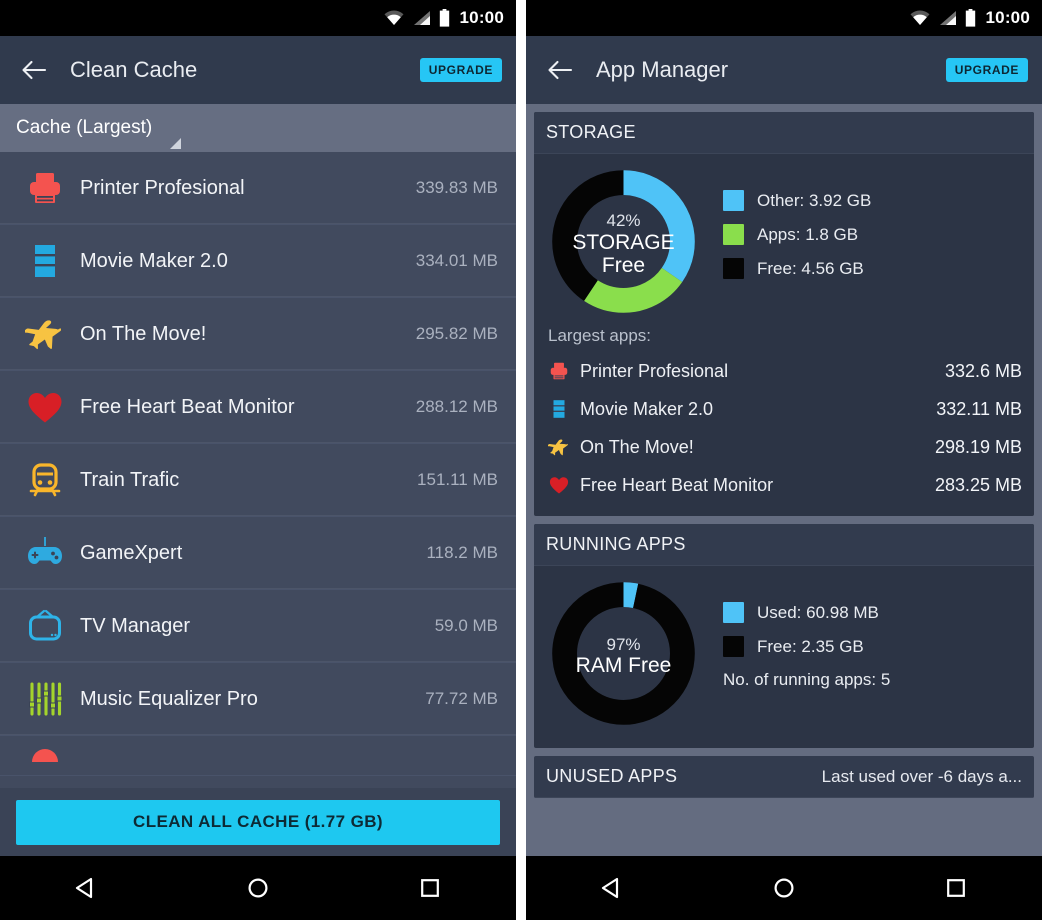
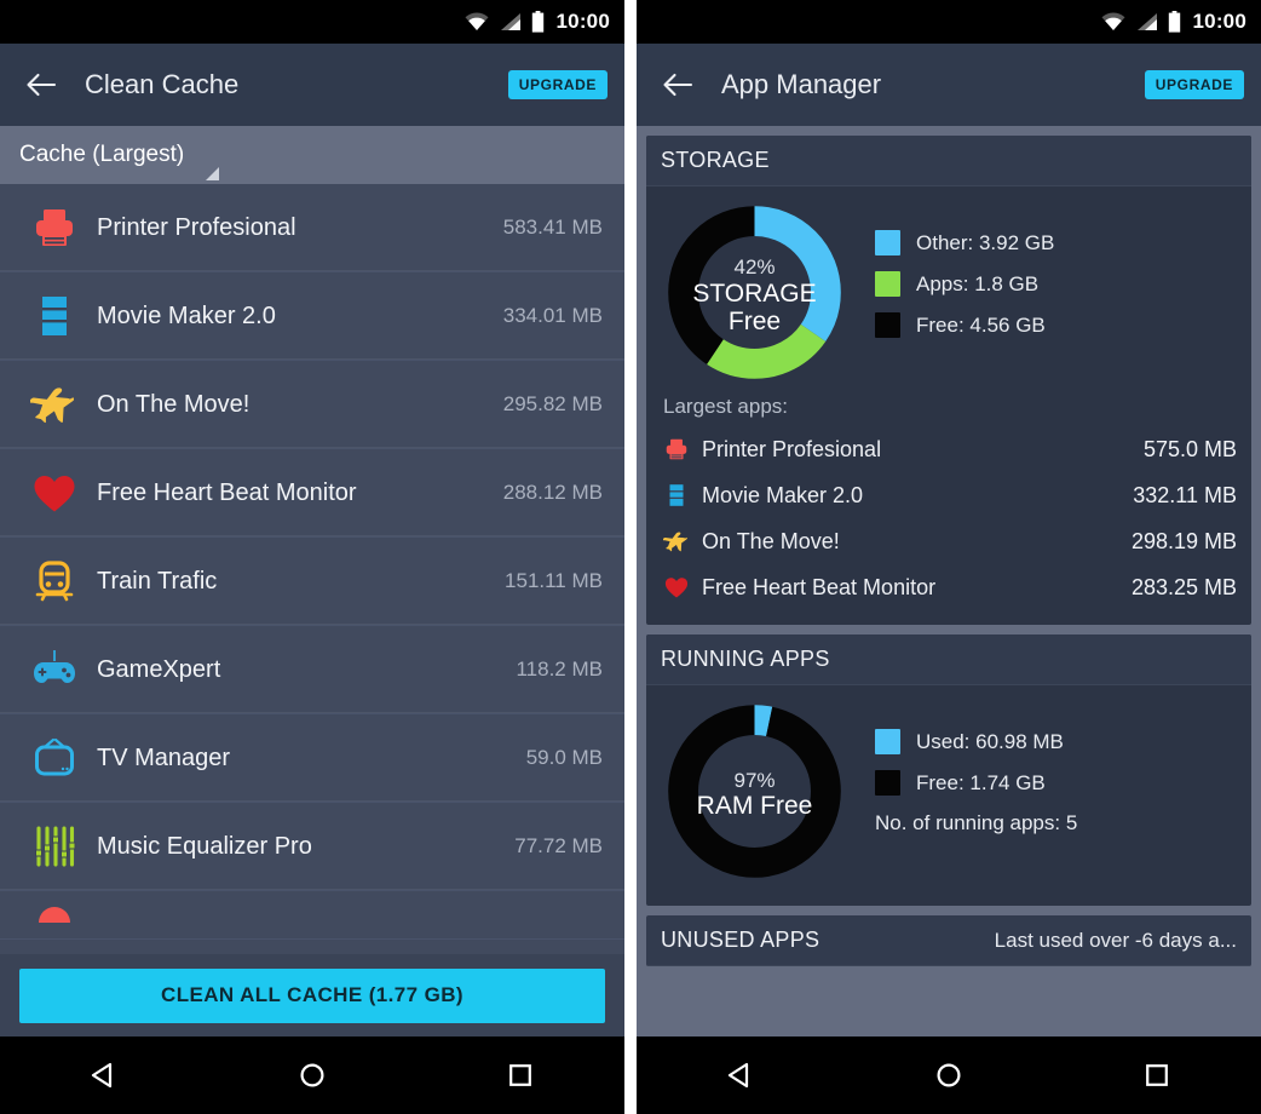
  10:00
  Clean Cache
  UPGRADE
  Cache (Largest)
  Printer Profesional
- 339.83 MB
+ 583.41 MB
  Movie Maker 2.0
  334.01 MB
  On The Move!
  295.82 MB
  Free Heart Beat Monitor
  288.12 MB
  Train Trafic
  151.11 MB
  GameXpert
  118.2 MB
  TV Manager
  59.0 MB
  Music Equalizer Pro
  77.72 MB
  CLEAN ALL CACHE (1.77 GB)
  10:00
  App Manager
  UPGRADE
  STORAGE
  42%
  STORAGE
  Free
  Other: 3.92 GB
  Apps: 1.8 GB
  Free: 4.56 GB
  Largest apps:
  Printer Profesional
- 332.6 MB
+ 575.0 MB
  Movie Maker 2.0
  332.11 MB
  On The Move!
  298.19 MB
  Free Heart Beat Monitor
  283.25 MB
  RUNNING APPS
  97%
  RAM Free
  Used: 60.98 MB
- Free: 2.35 GB
+ Free: 1.74 GB
  No. of running apps: 5
  UNUSED APPS
  Last used over -6 days a...
